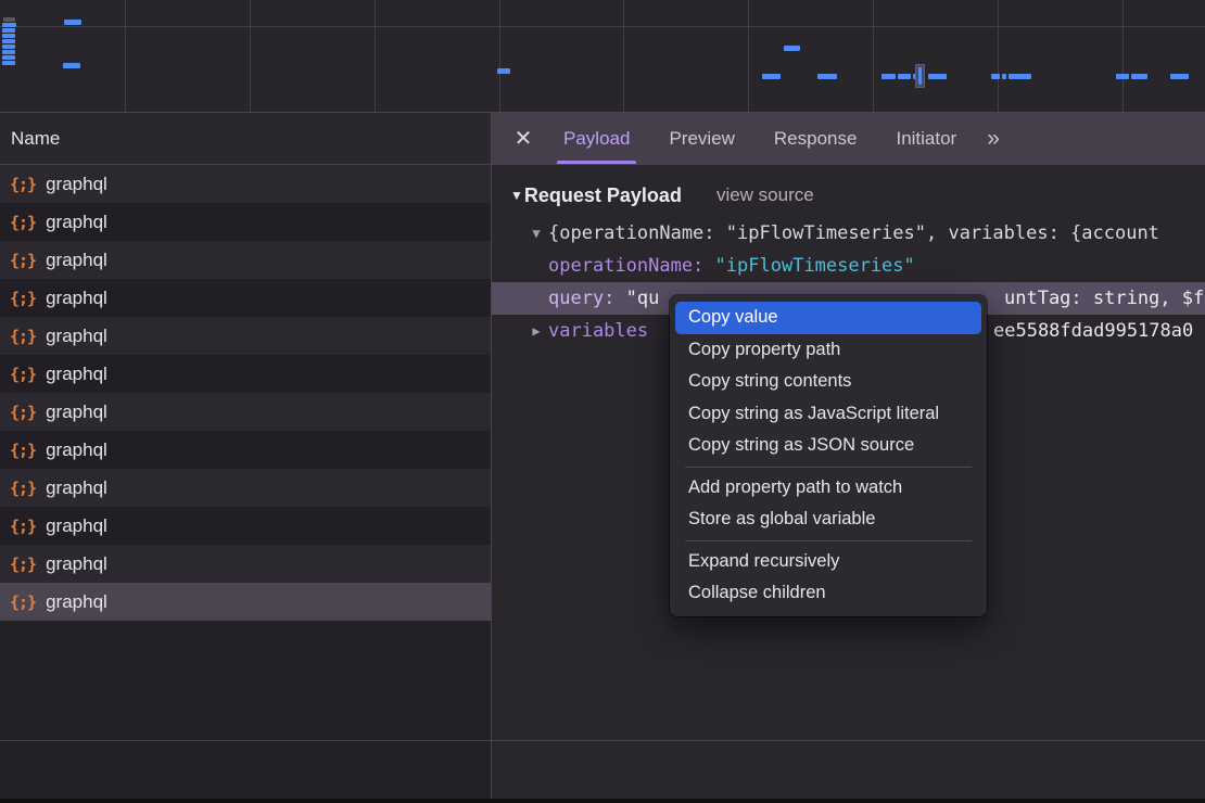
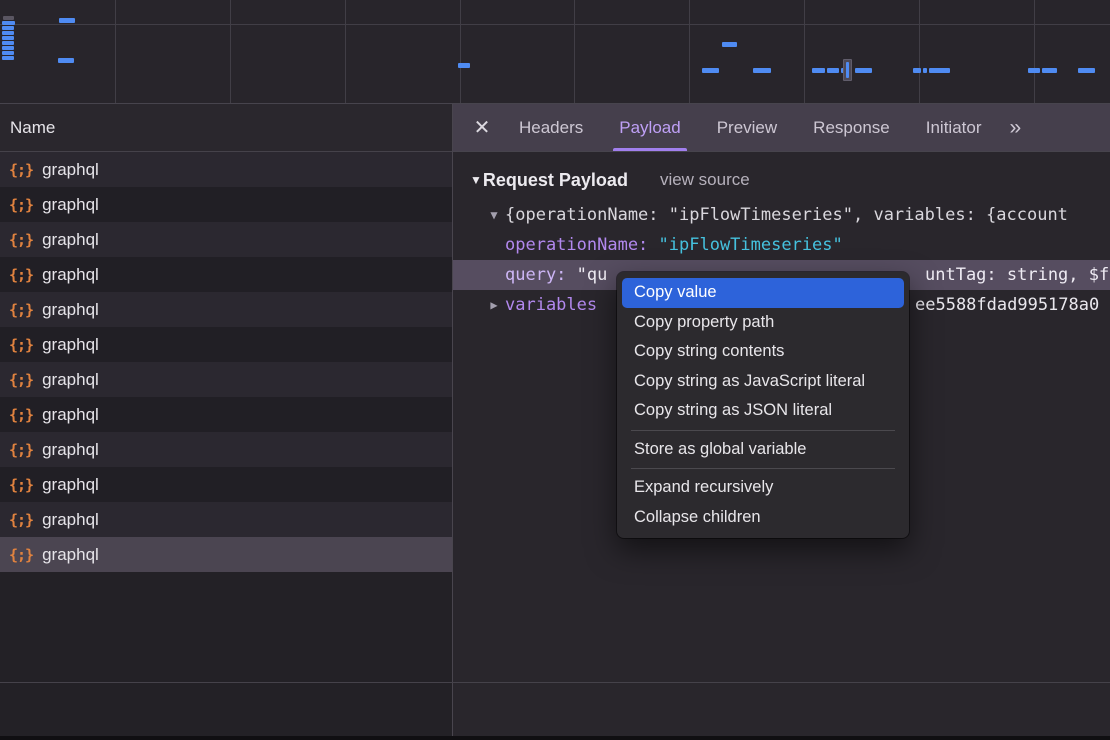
  Name
  {;}
  graphql
  {;}
  graphql
  {;}
  graphql
  {;}
  graphql
  {;}
  graphql
  {;}
  graphql
  {;}
  graphql
  {;}
  graphql
  {;}
  graphql
  {;}
  graphql
  {;}
  graphql
  {;}
  graphql
  ✕
+ Headers
  Payload
  Preview
  Response
  Initiator
  »
  ▼
  Request Payload
  view source
  ▼
  {operationName: "ipFlowTimeseries", variables: {account
  operationName: "ipFlowTimeseries"
  query: "qu
  untTag: string, $f
  ▶
  variables
  ee5588fdad995178a0
  Copy value
  Copy property path
  Copy string contents
  Copy string as JavaScript literal
- Copy string as JSON source
+ Copy string as JSON literal
- Add property path to watch
  Store as global variable
  Expand recursively
  Collapse children
